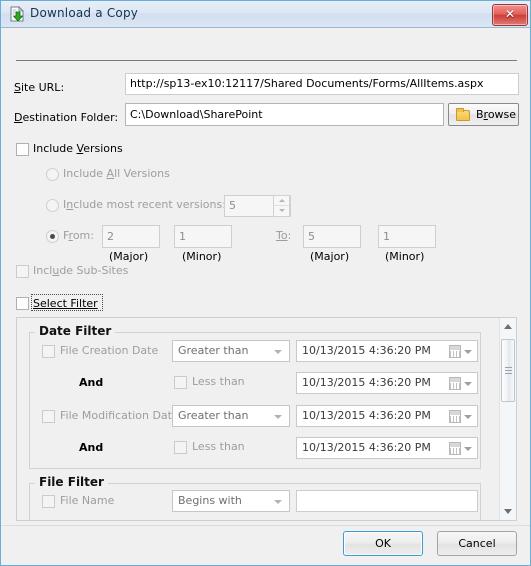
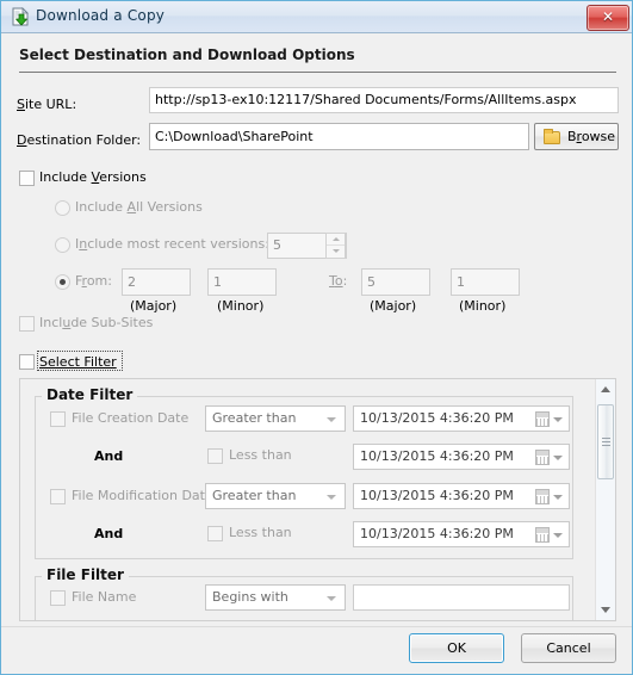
  Download a Copy
  ✕
+ Select Destination and Download Options
  Site URL:
  http://sp13-ex10:12117/Shared Documents/Forms/AllItems.aspx
  Destination Folder:
  C:\Download\SharePoint
  Browse
  Include Versions
  Include All Versions
  Include most recent versions
  5
  From:
  2
  1
  To:
  5
  1
  (Major)
  (Minor)
  (Major)
  (Minor)
  Include Sub-Sites
  Select Filter
  Date Filter
  File Creation Date
  Greater than
  10/13/2015 4:36:20 PM
  And
  Less than
  10/13/2015 4:36:20 PM
  File Modification Dat
  Greater than
  10/13/2015 4:36:20 PM
  And
  Less than
  10/13/2015 4:36:20 PM
  File Filter
  File Name
  Begins with
  OK
  Cancel
